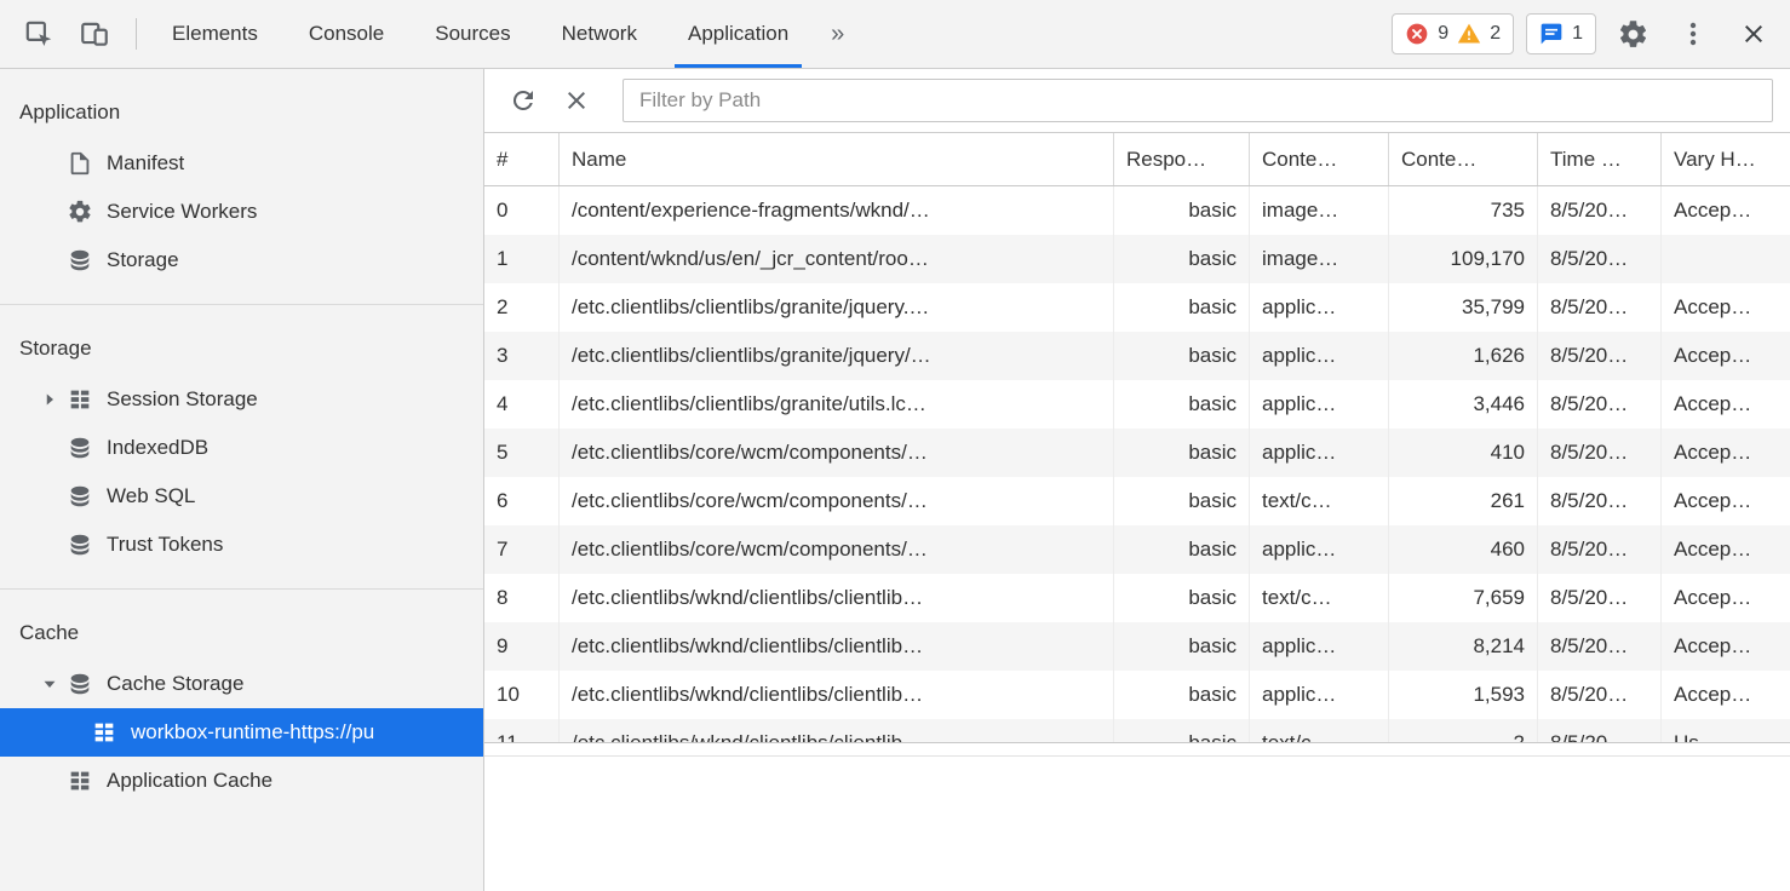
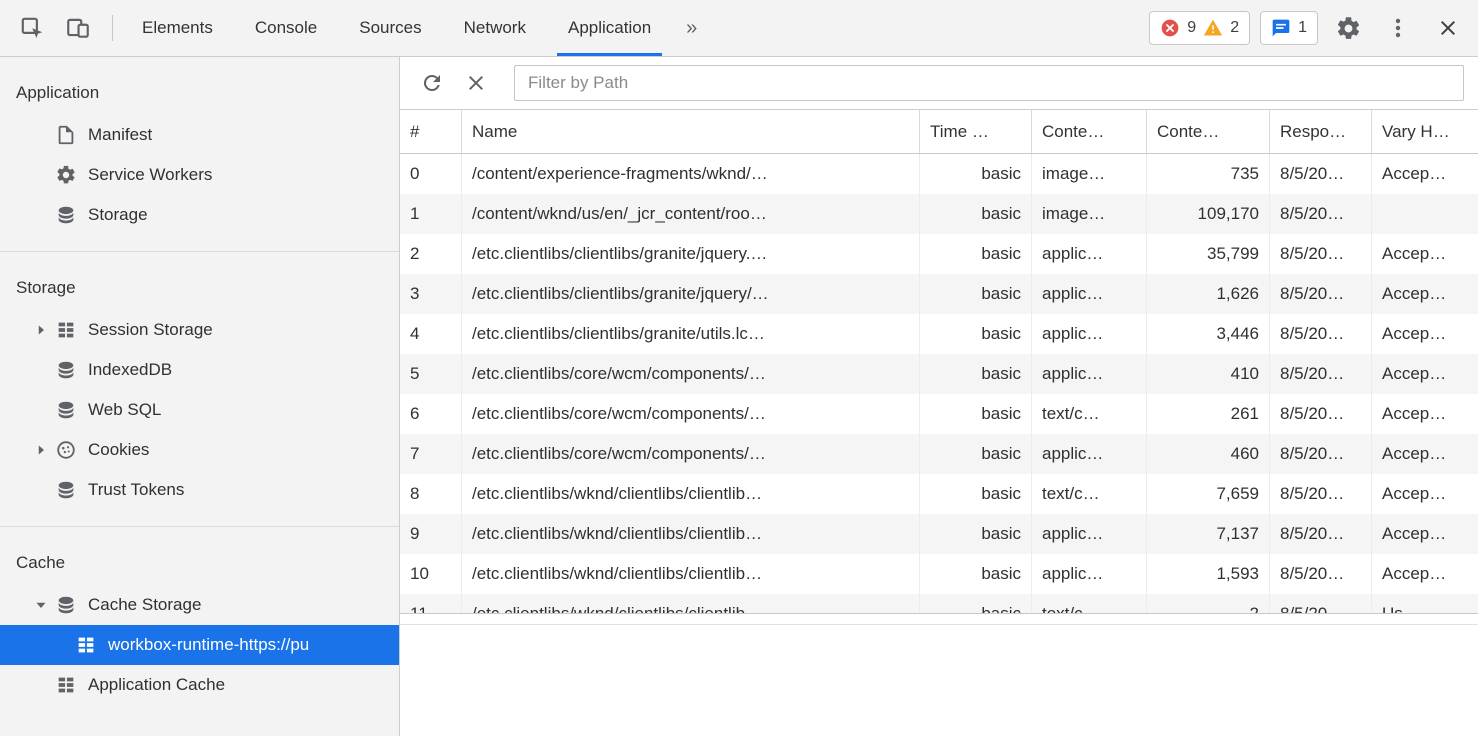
  Elements
  Console
  Sources
  Network
  Application
  »
  9
  2
  1
  Application
  Manifest
  Service Workers
  Storage
  Storage
  Session Storage
  IndexedDB
  Web SQL
+ Cookies
  Trust Tokens
  Cache
  Cache Storage
  workbox-runtime-https://pu
  Application Cache
  Filter by Path
  #
  Name
- Respo…
+ Time …
  Conte…
  Conte…
- Time …
+ Respo…
  Vary H…
  0
  /content/experience-fragments/wknd/…
  basic
  image…
  735
  8/5/20…
  Accep…
  1
  /content/wknd/us/en/_jcr_content/roo…
  basic
  image…
  109,170
  8/5/20…
  2
  /etc.clientlibs/clientlibs/granite/jquery.…
  basic
  applic…
  35,799
  8/5/20…
  Accep…
  3
  /etc.clientlibs/clientlibs/granite/jquery/…
  basic
  applic…
  1,626
  8/5/20…
  Accep…
  4
  /etc.clientlibs/clientlibs/granite/utils.lc…
  basic
  applic…
  3,446
  8/5/20…
  Accep…
  5
  /etc.clientlibs/core/wcm/components/…
  basic
  applic…
  410
  8/5/20…
  Accep…
  6
  /etc.clientlibs/core/wcm/components/…
  basic
  text/c…
  261
  8/5/20…
  Accep…
  7
  /etc.clientlibs/core/wcm/components/…
  basic
  applic…
  460
  8/5/20…
  Accep…
  8
  /etc.clientlibs/wknd/clientlibs/clientlib…
  basic
  text/c…
  7,659
  8/5/20…
  Accep…
  9
  /etc.clientlibs/wknd/clientlibs/clientlib…
  basic
  applic…
- 8,214
+ 7,137
  8/5/20…
  Accep…
  10
  /etc.clientlibs/wknd/clientlibs/clientlib…
  basic
  applic…
  1,593
  8/5/20…
  Accep…
